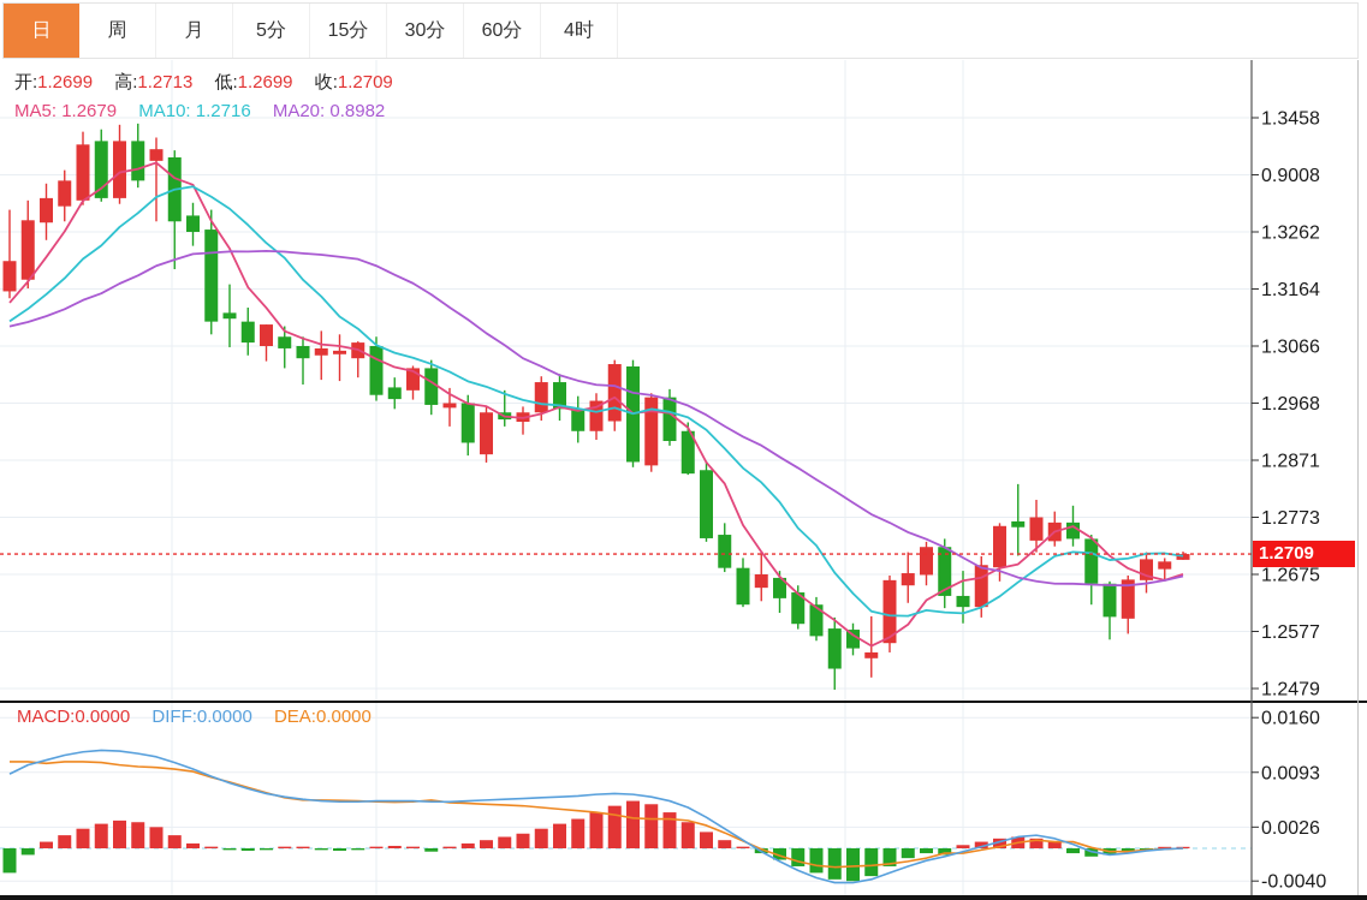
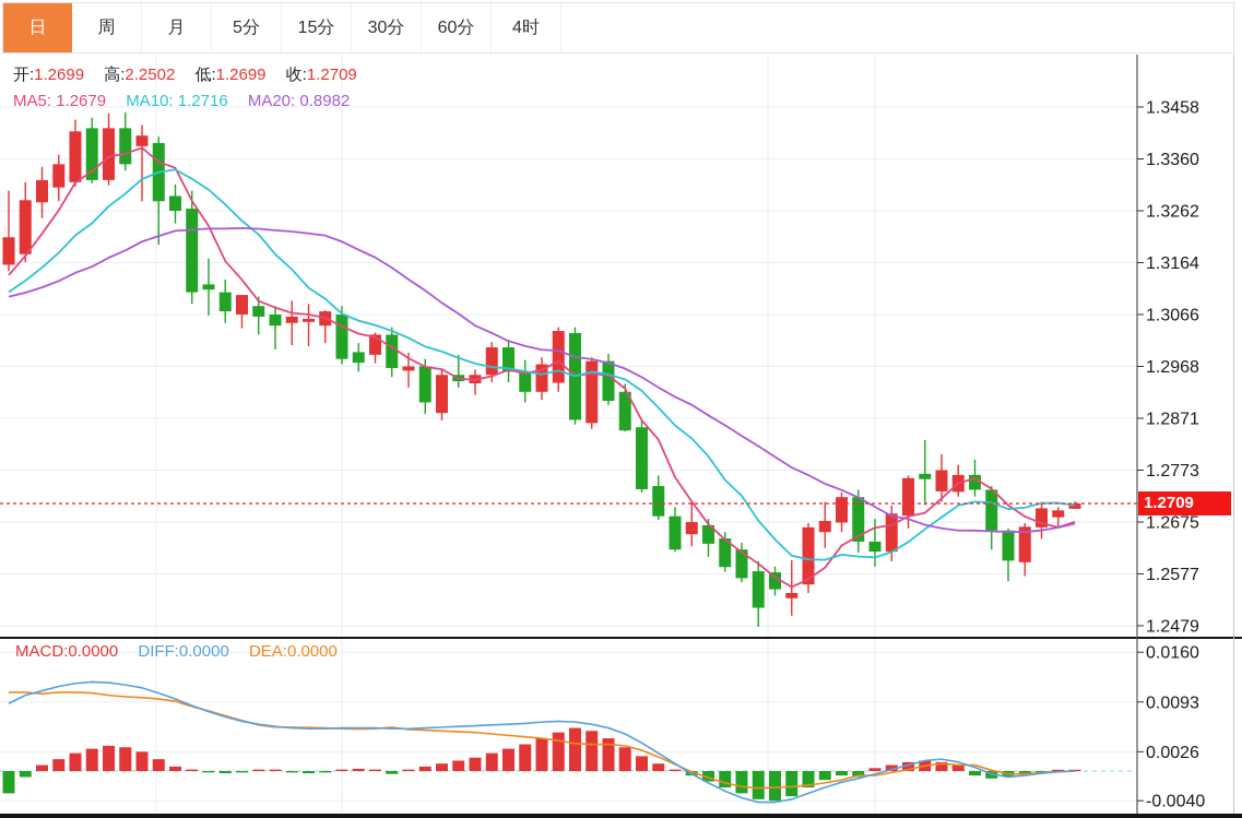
  1.3458
- 0.9008
+ 1.3360
  1.3262
  1.3164
  1.3066
  1.2968
  1.2871
  1.2773
  1.2675
  1.2577
  1.2479
  0.0160
  0.0093
  0.0026
  -0.0040
  日
  周
  月
  5分
  15分
  30分
  60分
  4时
- 开:1.2699 高:1.2713 低:1.2699 收:1.2709
+ 开:1.2699 高:2.2502 低:1.2699 收:1.2709
  MA5: 1.2679 MA10: 1.2716 MA20: 0.8982
  MACD:0.0000 DIFF:0.0000 DEA:0.0000
  1.2709
